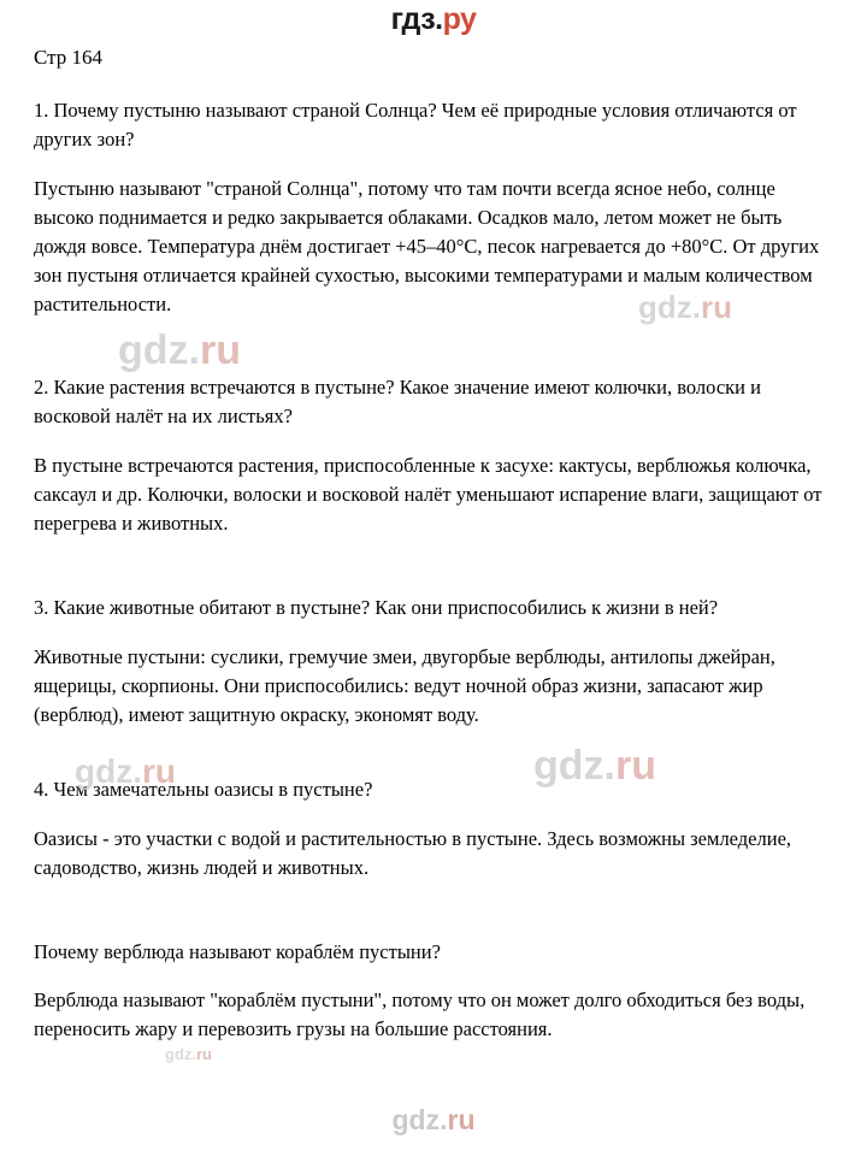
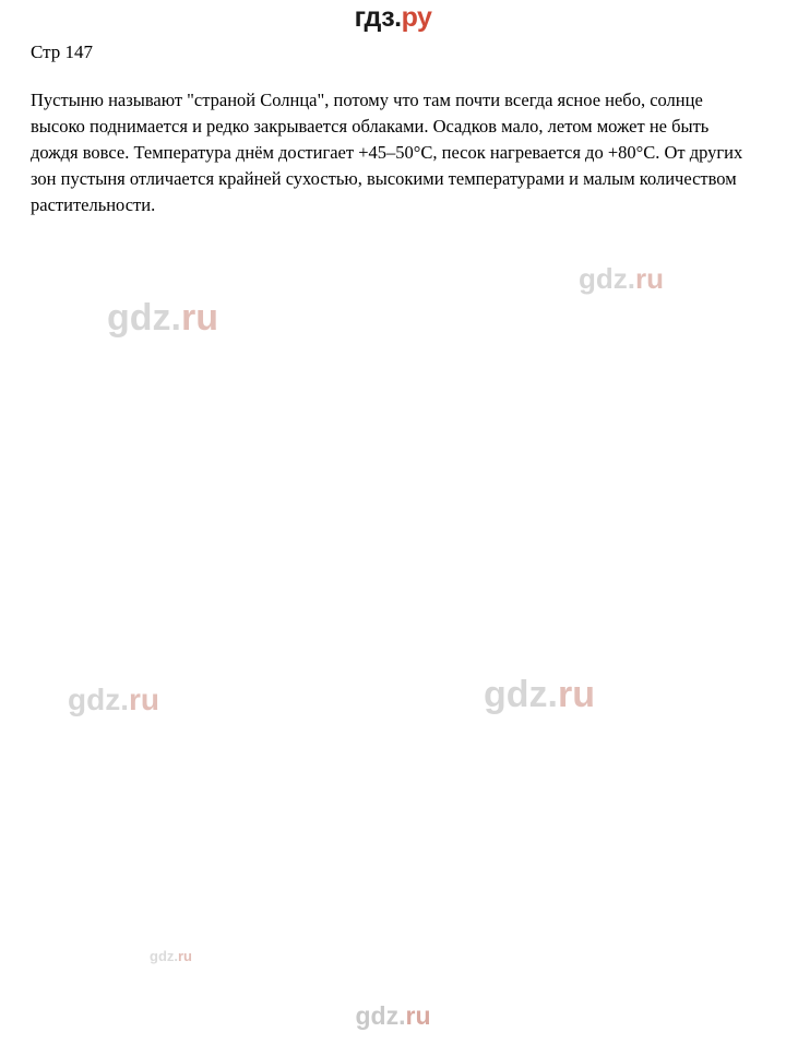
  гдз.ру
- Стр 164
+ Стр 147
- 1. Почему пустыню называют страной Солнца? Чем её природные условия отличаются от других зон?
- Пустыню называют "страной Солнца", потому что там почти всегда ясное небо, солнце высоко поднимается и редко закрывается облаками. Осадков мало, летом может не быть дождя вовсе. Температура днём достигает +45–40°С, песок нагревается до +80°С. От других зон пустыня отличается крайней сухостью, высокими температурами и малым количеством растительности.
+ Пустыню называют "страной Солнца", потому что там почти всегда ясное небо, солнце высоко поднимается и редко закрывается облаками. Осадков мало, летом может не быть дождя вовсе. Температура днём достигает +45–50°С, песок нагревается до +80°С. От других зон пустыня отличается крайней сухостью, высокими температурами и малым количеством растительности.
- 2. Какие растения встречаются в пустыне? Какое значение имеют колючки, волоски и восковой налёт на их листьях?
- В пустыне встречаются растения, приспособленные к засухе: кактусы, верблюжья колючка, саксаул и др. Колючки, волоски и восковой налёт уменьшают испарение влаги, защищают от перегрева и животных.
- 3. Какие животные обитают в пустыне? Как они приспособились к жизни в ней?
- Животные пустыни: суслики, гремучие змеи, двугорбые верблюды, антилопы джейран, ящерицы, скорпионы. Они приспособились: ведут ночной образ жизни, запасают жир (верблюд), имеют защитную окраску, экономят воду.
- 4. Чем замечательны оазисы в пустыне?
- Оазисы - это участки с водой и растительностью в пустыне. Здесь возможны земледелие, садоводство, жизнь людей и животных.
- Почему верблюда называют кораблём пустыни?
- Верблюда называют "кораблём пустыни", потому что он может долго обходиться без воды, переносить жару и перевозить грузы на большие расстояния.
  gdz.ru
  gdz.ru
  gdz.ru
  gdz.ru
  gdz.ru
  gdz.ru
